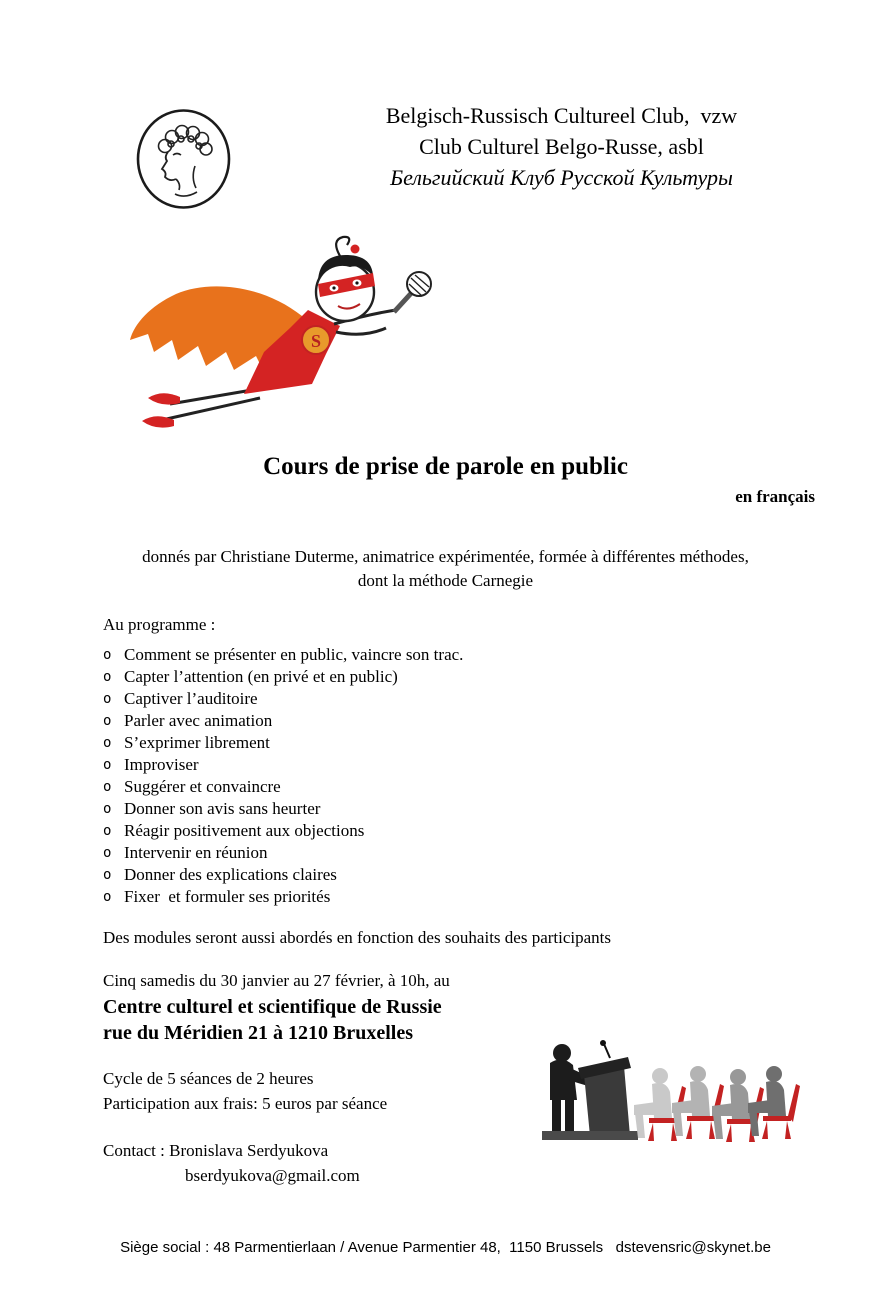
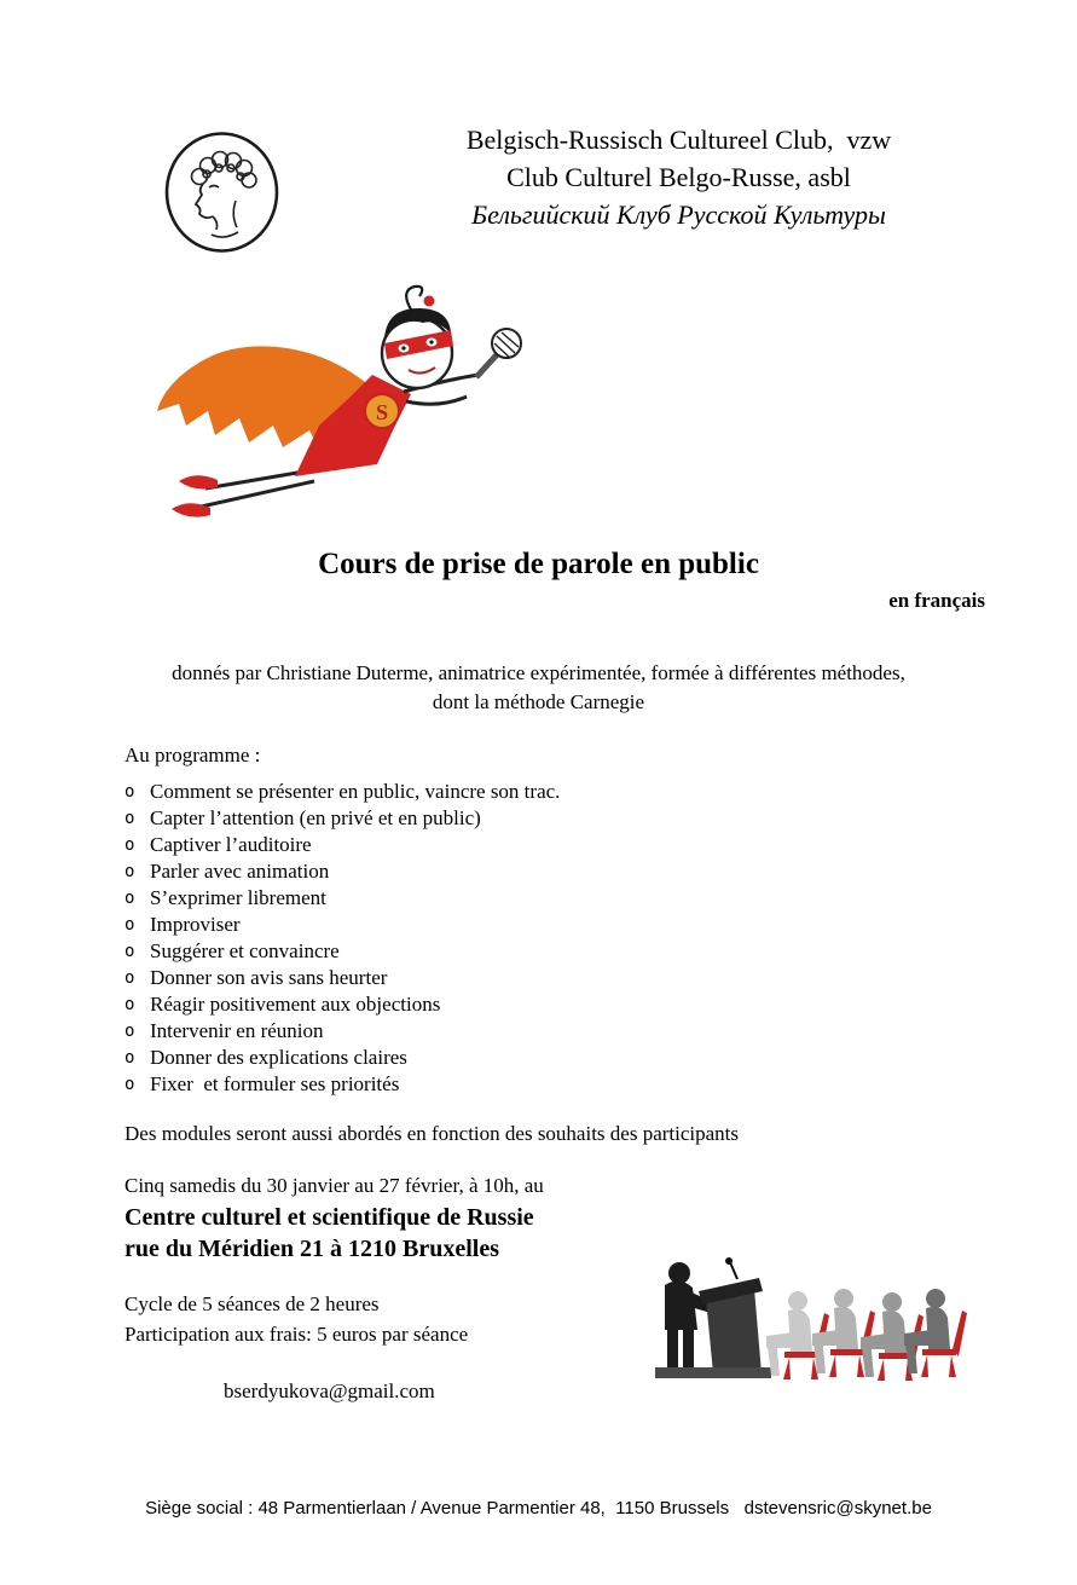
  Belgisch-Russisch Cultureel Club, vzw
  Club Culturel Belgo-Russe, asbl
  Бельгийский Клуб Русской Культуры
  S
  Cours de prise de parole en public
  en français
  donnés par Christiane Duterme, animatrice expérimentée, formée à différentes méthodes,
  dont la méthode Carnegie
  Au programme :
  o
  Comment se présenter en public, vaincre son trac.
  o
  Capter l’attention (en privé et en public)
  o
  Captiver l’auditoire
  o
  Parler avec animation
  o
  S’exprimer librement
  o
  Improviser
  o
  Suggérer et convaincre
  o
  Donner son avis sans heurter
  o
  Réagir positivement aux objections
  o
  Intervenir en réunion
  o
  Donner des explications claires
  o
  Fixer et formuler ses priorités
  Des modules seront aussi abordés en fonction des souhaits des participants
  Cinq samedis du 30 janvier au 27 février, à 10h, au
  Centre culturel et scientifique de Russie
  rue du Méridien 21 à 1210 Bruxelles
  Cycle de 5 séances de 2 heures
  Participation aux frais: 5 euros par séance
- Contact : Bronislava Serdyukova
  bserdyukova@gmail.com
  Siège social : 48 Parmentierlaan / Avenue Parmentier 48, 1150 Brussels dstevensric@skynet.be
